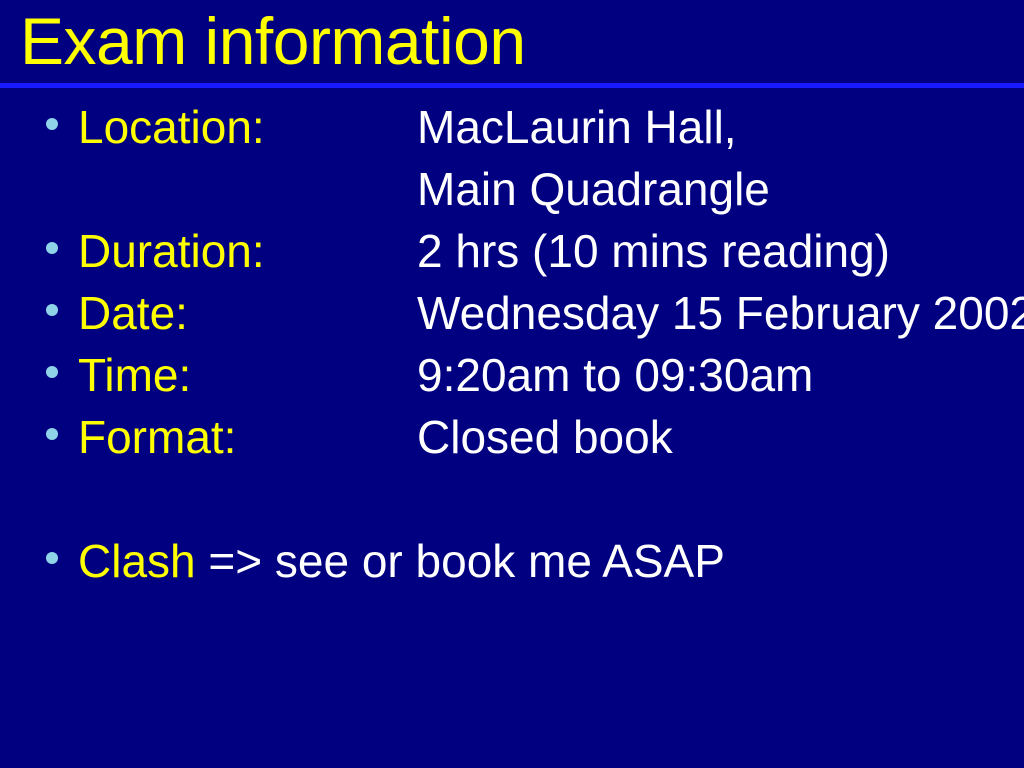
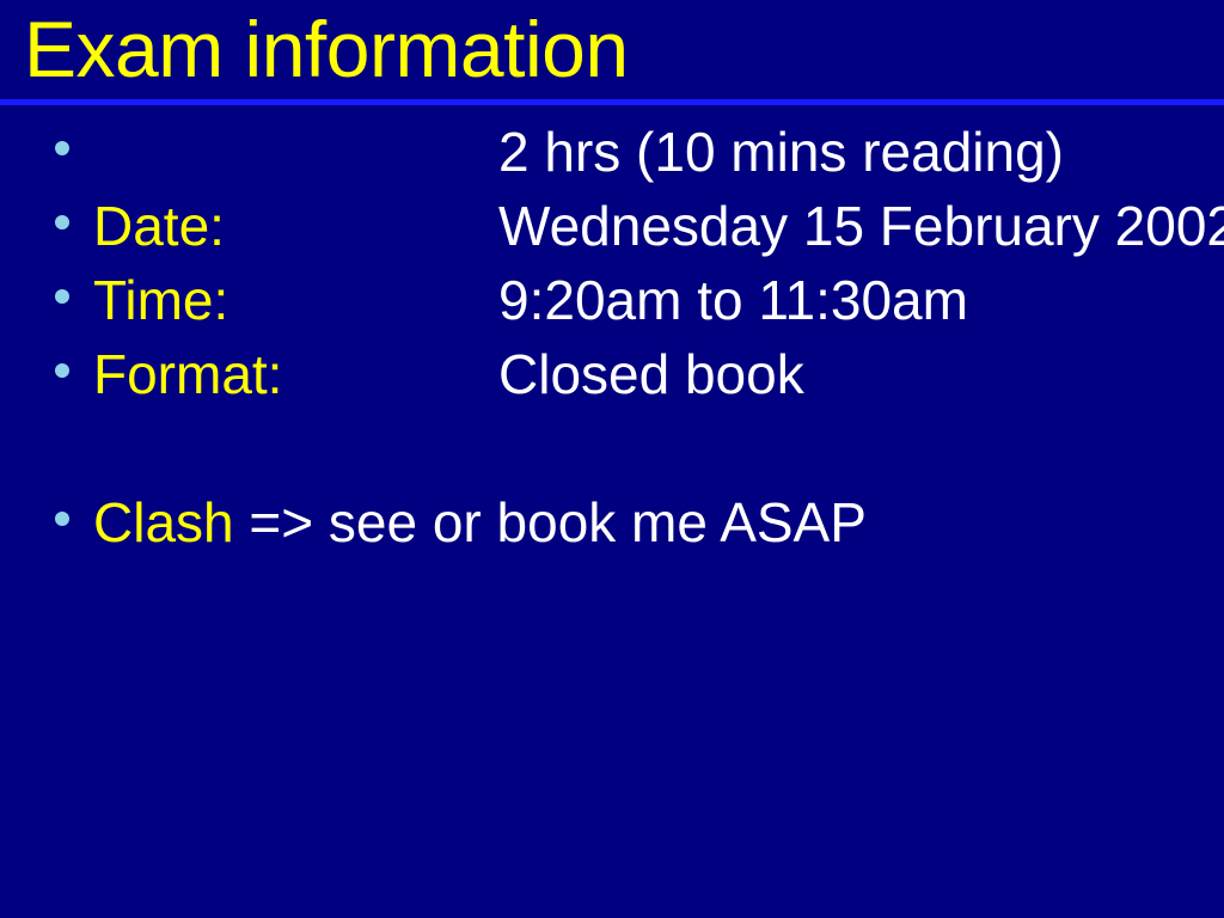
  Exam information
- Location:
- MacLaurin Hall,
- Main Quadrangle
- Duration:
  2 hrs (10 mins reading)
  Date:
  Wednesday 15 February 2002
  Time:
- 9:20am to 09:30am
+ 9:20am to 11:30am
  Format:
  Closed book
  Clash => see or book me ASAP
